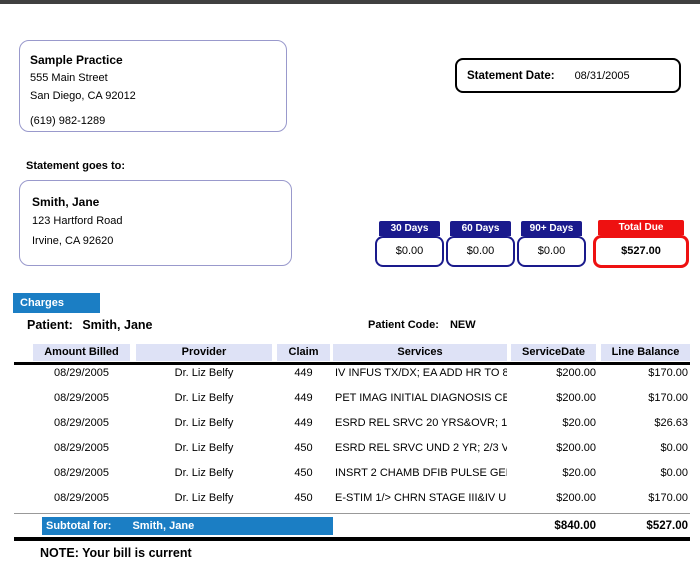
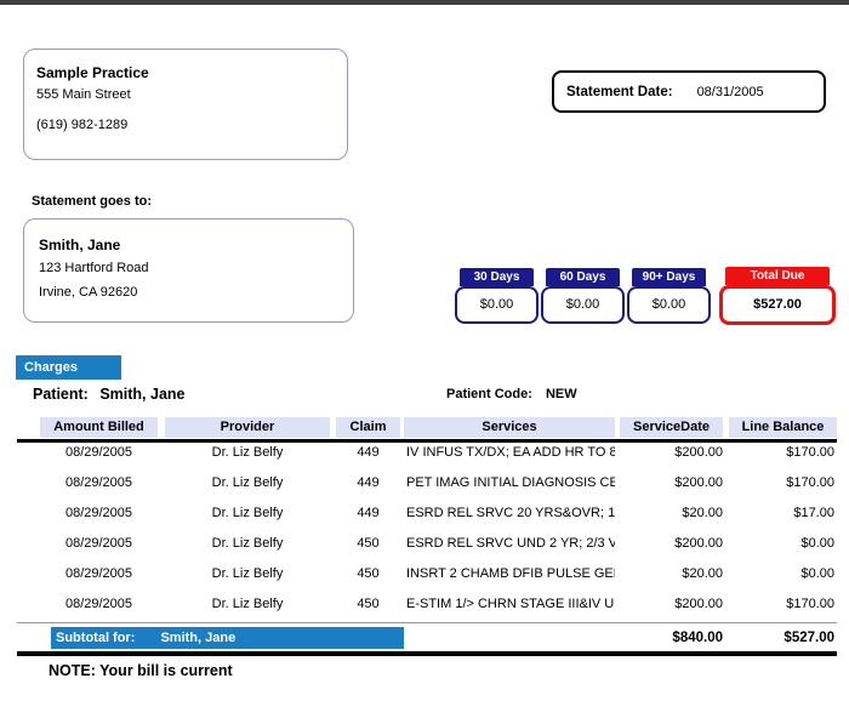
  Sample Practice
  555 Main Street
- San Diego, CA 92012
  (619) 982-1289
  Statement Date:
  08/31/2005
  Statement goes to:
  Smith, Jane
  123 Hartford Road
  Irvine, CA 92620
  30 Days
  $0.00
  60 Days
  $0.00
  90+ Days
  $0.00
  Total Due
  $527.00
  Charges
  Patient: Smith, Jane
  Patient Code: NEW
  Amount Billed
  Provider
  Claim
  Services
  ServiceDate
  Line Balance
  08/29/2005
  Dr. Liz Belfy
  449
  IV INFUS TX/DX; EA ADD HR TO 8
  $200.00
  $170.00
  08/29/2005
  Dr. Liz Belfy
  449
  PET IMAG INITIAL DIAGNOSIS CE
  $200.00
  $170.00
  08/29/2005
  Dr. Liz Belfy
  449
  ESRD REL SRVC 20 YRS&OVR; 1
  $20.00
- $26.63
+ $17.00
  08/29/2005
  Dr. Liz Belfy
  450
  ESRD REL SRVC UND 2 YR; 2/3 V
  $200.00
  $0.00
  08/29/2005
  Dr. Liz Belfy
  450
  INSRT 2 CHAMB DFIB PULSE GE
  $20.00
  $0.00
  08/29/2005
  Dr. Liz Belfy
  450
  E-STIM 1/> CHRN STAGE III&IV U
  $200.00
  $170.00
  Subtotal for: Smith, Jane
  $840.00
  $527.00
  NOTE: Your bill is current
